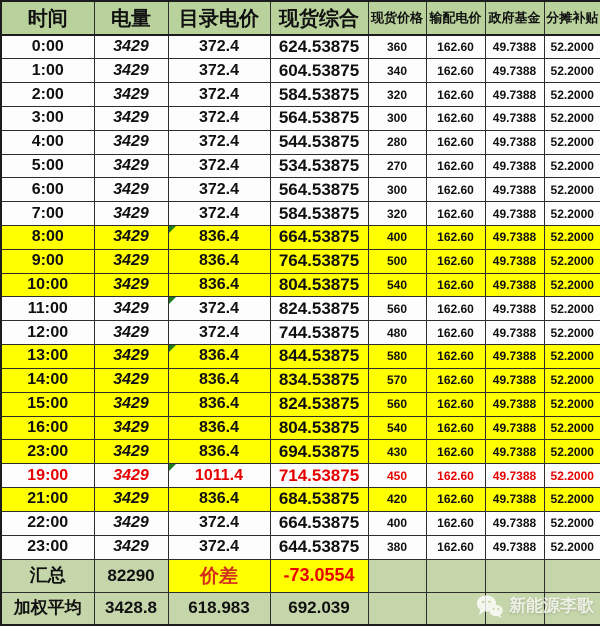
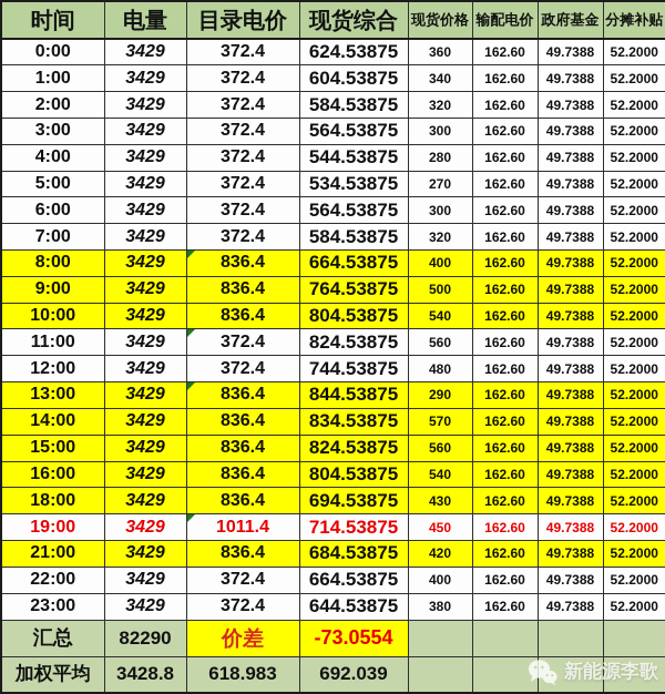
  时间	电量	目录电价	现货综合	现货价格	输配电价	政府基金	分摊补贴
  0:00	3429	372.4	624.53875	360	162.60	49.7388	52.2000
  1:00	3429	372.4	604.53875	340	162.60	49.7388	52.2000
  2:00	3429	372.4	584.53875	320	162.60	49.7388	52.2000
  3:00	3429	372.4	564.53875	300	162.60	49.7388	52.2000
  4:00	3429	372.4	544.53875	280	162.60	49.7388	52.2000
  5:00	3429	372.4	534.53875	270	162.60	49.7388	52.2000
  6:00	3429	372.4	564.53875	300	162.60	49.7388	52.2000
  7:00	3429	372.4	584.53875	320	162.60	49.7388	52.2000
  8:00	3429	836.4	664.53875	400	162.60	49.7388	52.2000
  9:00	3429	836.4	764.53875	500	162.60	49.7388	52.2000
  10:00	3429	836.4	804.53875	540	162.60	49.7388	52.2000
  11:00	3429	372.4	824.53875	560	162.60	49.7388	52.2000
  12:00	3429	372.4	744.53875	480	162.60	49.7388	52.2000
- 13:00	3429	836.4	844.53875	580	162.60	49.7388	52.2000
+ 13:00	3429	836.4	844.53875	290	162.60	49.7388	52.2000
  14:00	3429	836.4	834.53875	570	162.60	49.7388	52.2000
  15:00	3429	836.4	824.53875	560	162.60	49.7388	52.2000
  16:00	3429	836.4	804.53875	540	162.60	49.7388	52.2000
- 23:00	3429	836.4	694.53875	430	162.60	49.7388	52.2000
+ 18:00	3429	836.4	694.53875	430	162.60	49.7388	52.2000
  19:00	3429	1011.4	714.53875	450	162.60	49.7388	52.2000
  21:00	3429	836.4	684.53875	420	162.60	49.7388	52.2000
  22:00	3429	372.4	664.53875	400	162.60	49.7388	52.2000
  23:00	3429	372.4	644.53875	380	162.60	49.7388	52.2000
  汇总	82290	价差	-73.0554
  加权平均	3428.8	618.983	692.039
  新能源李歌
